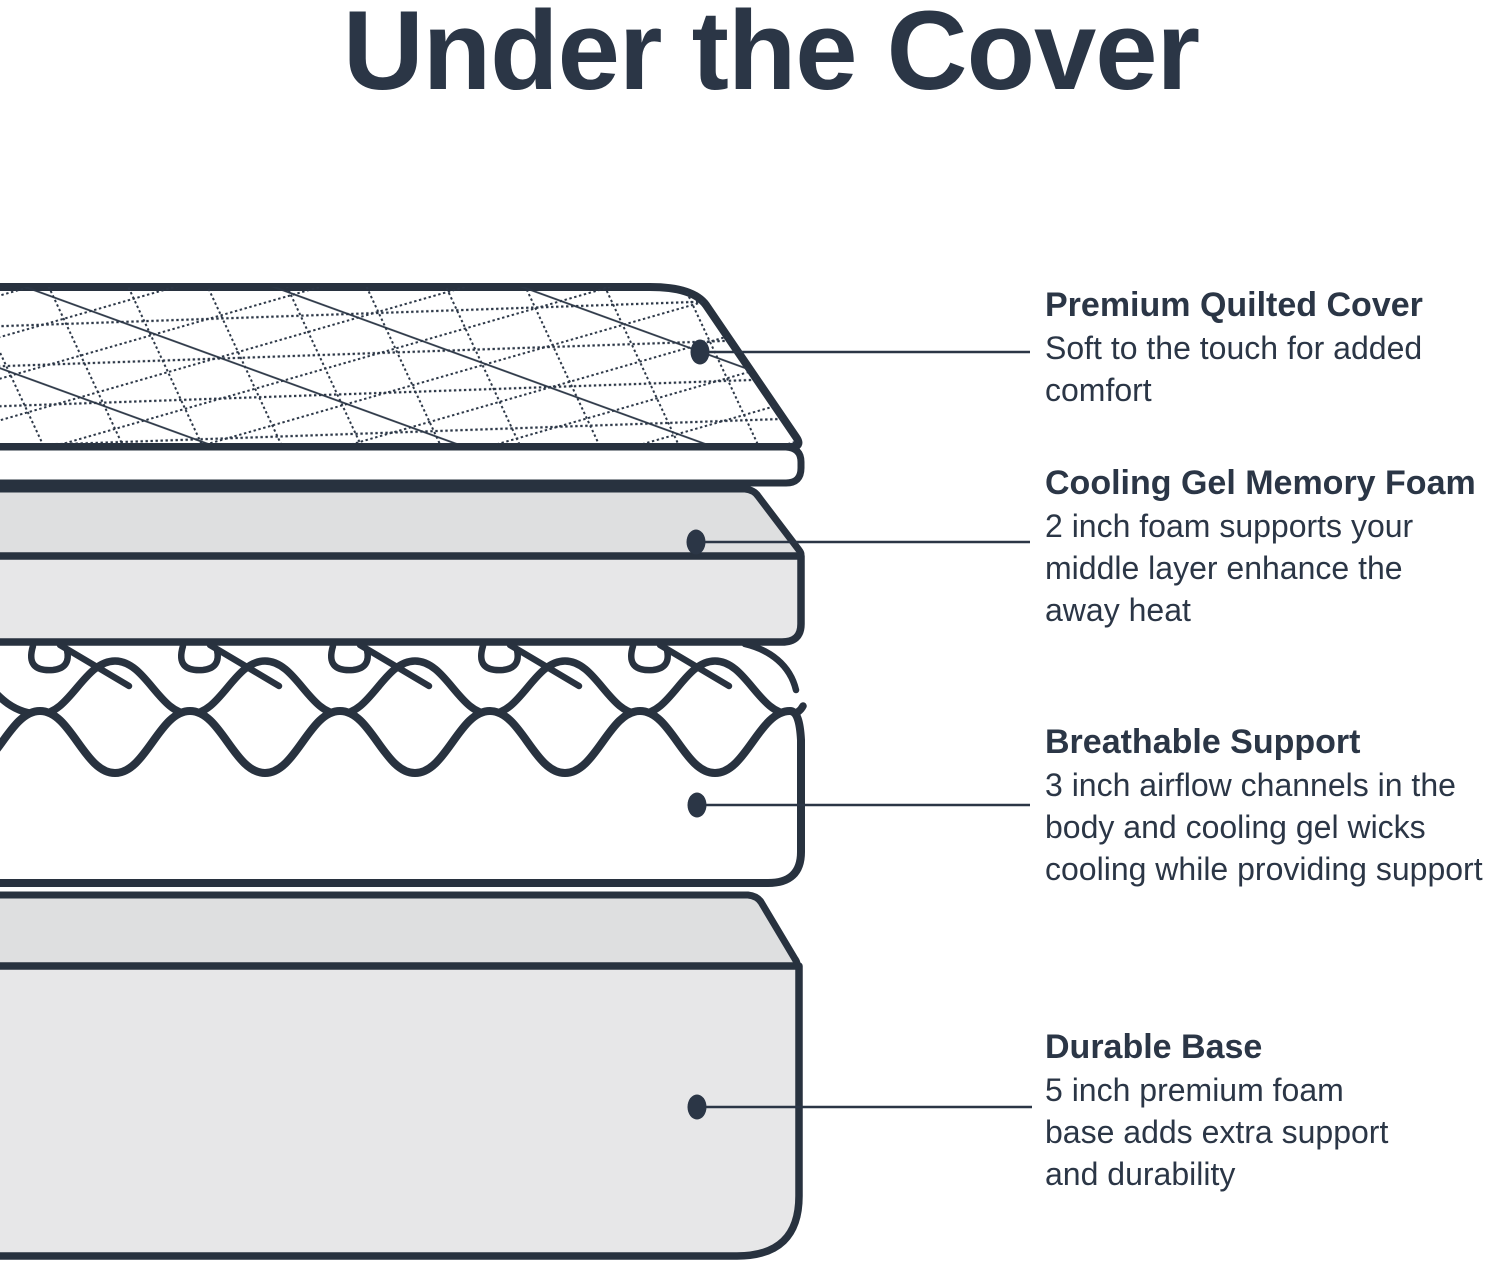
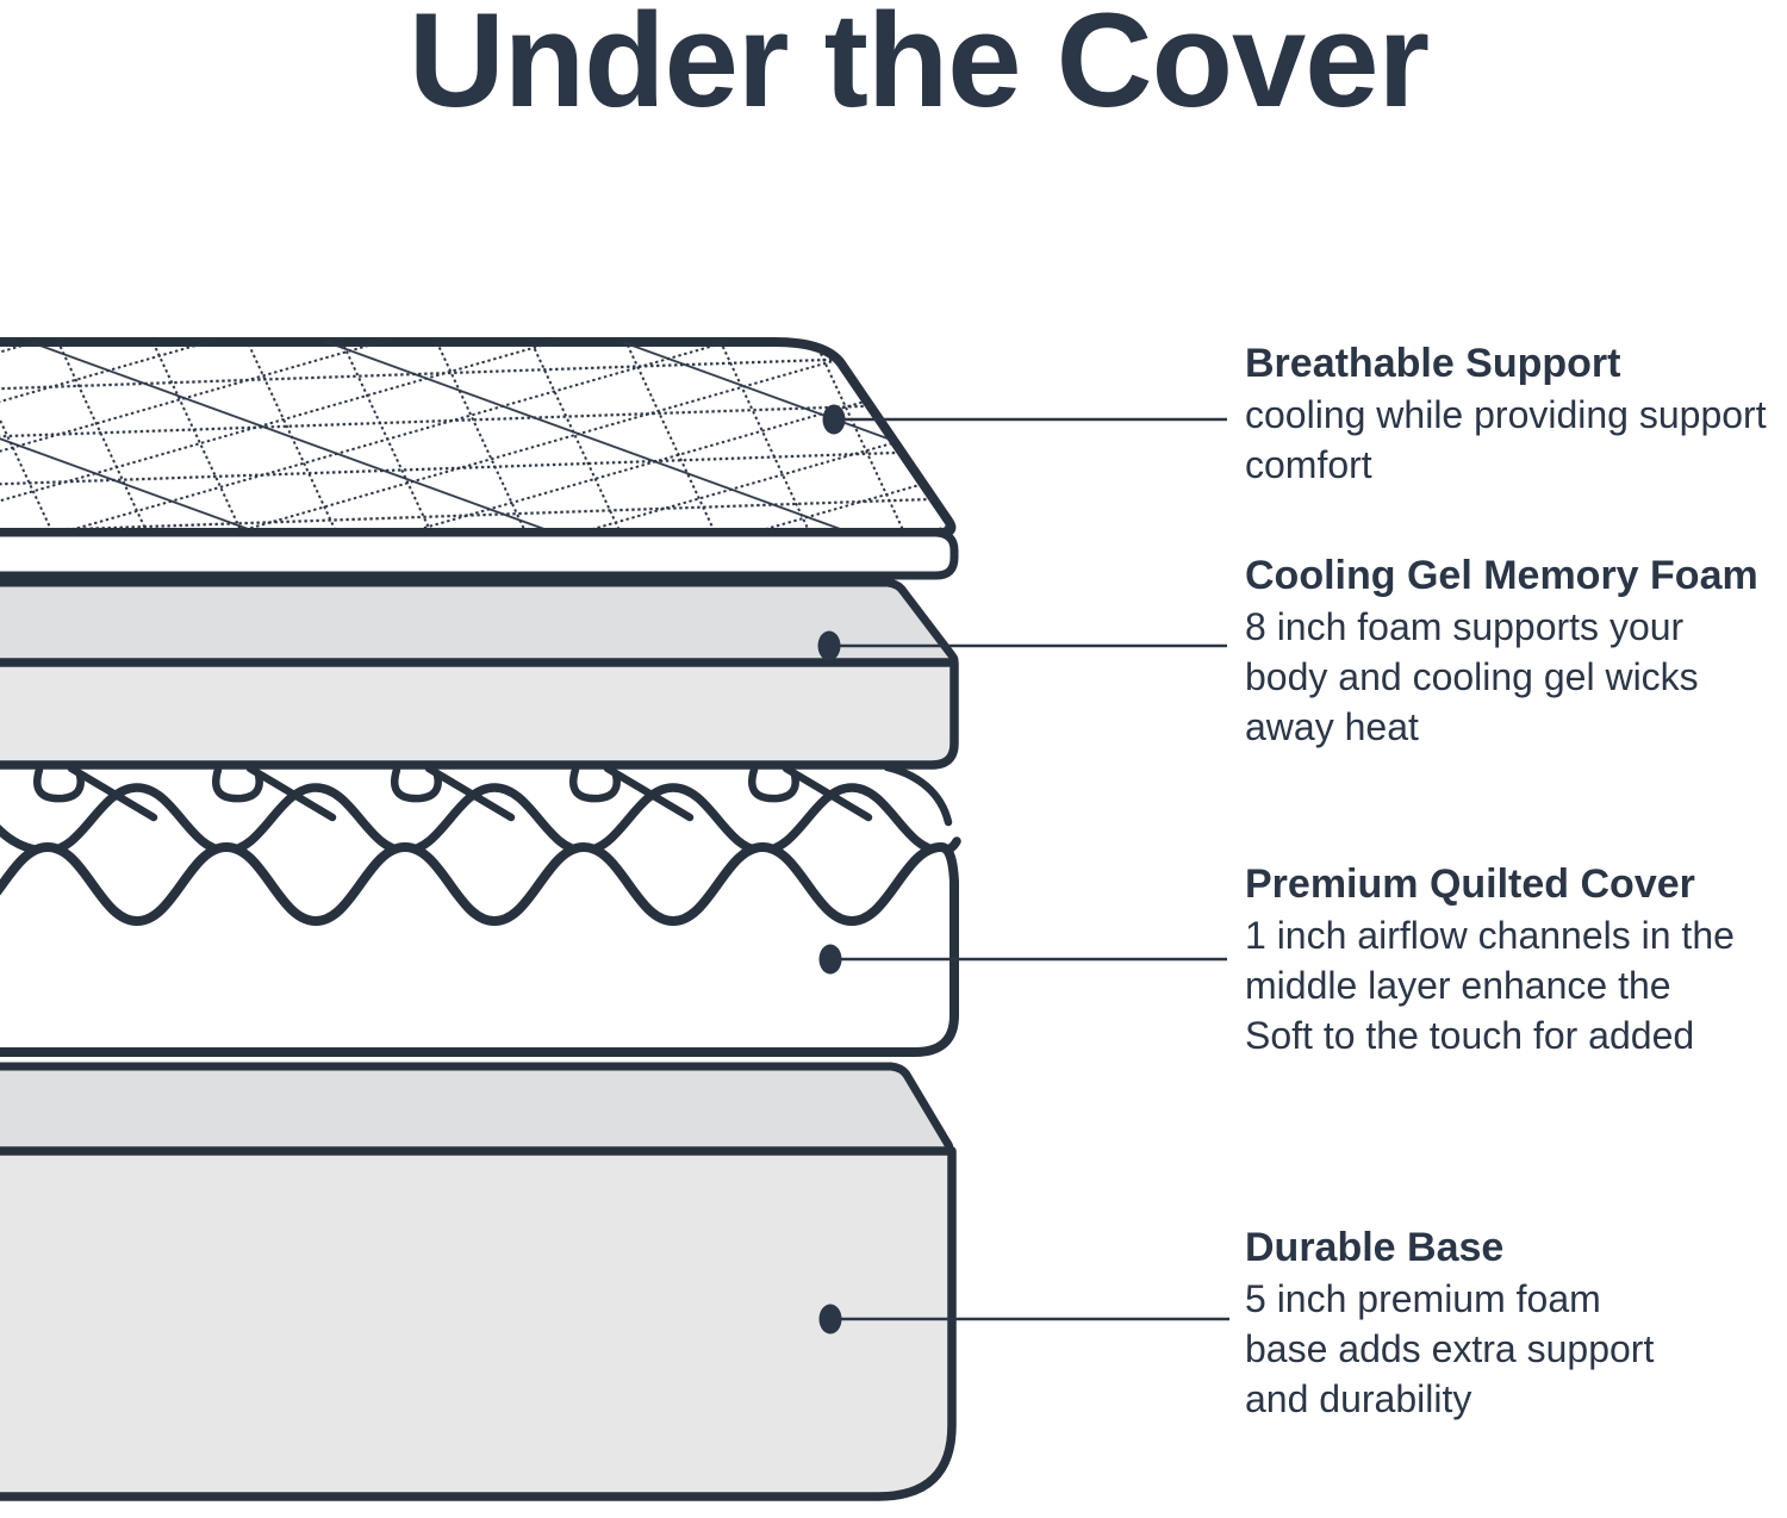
  Under the Cover
- Premium Quilted Cover
+ Breathable Support
- Soft to the touch for added
+ cooling while providing support
  comfort
  Cooling Gel Memory Foam
- 2 inch foam supports your
+ 8 inch foam supports your
- middle layer enhance the
+ body and cooling gel wicks
  away heat
- Breathable Support
+ Premium Quilted Cover
- 3 inch airflow channels in the
+ 1 inch airflow channels in the
- body and cooling gel wicks
+ middle layer enhance the
- cooling while providing support
+ Soft to the touch for added
  Durable Base
  5 inch premium foam
  base adds extra support
  and durability
